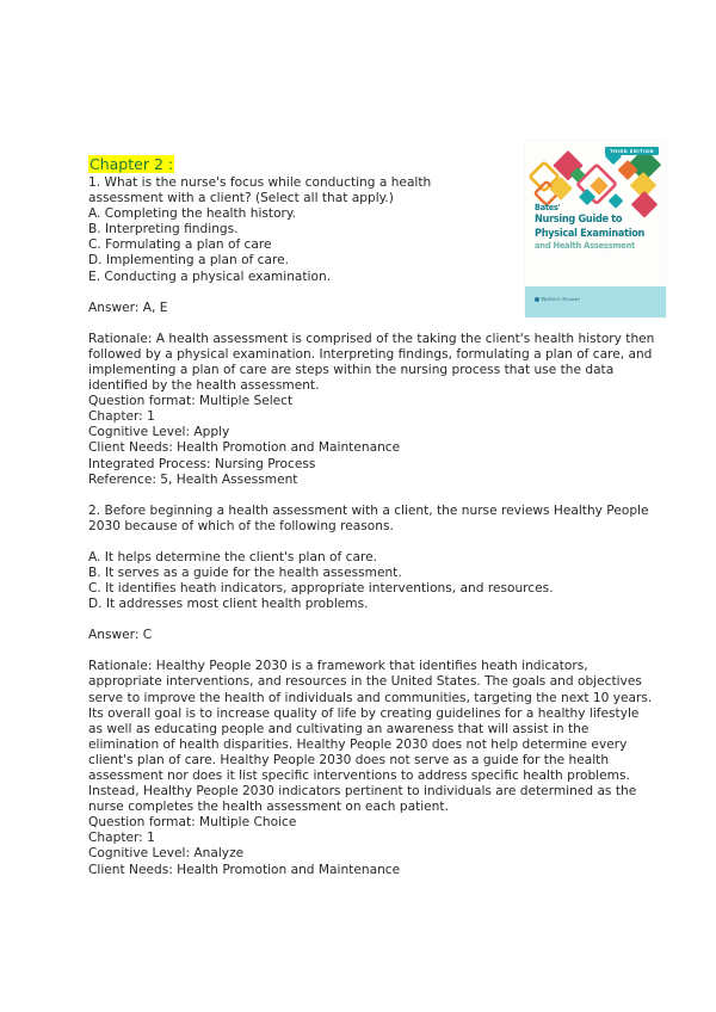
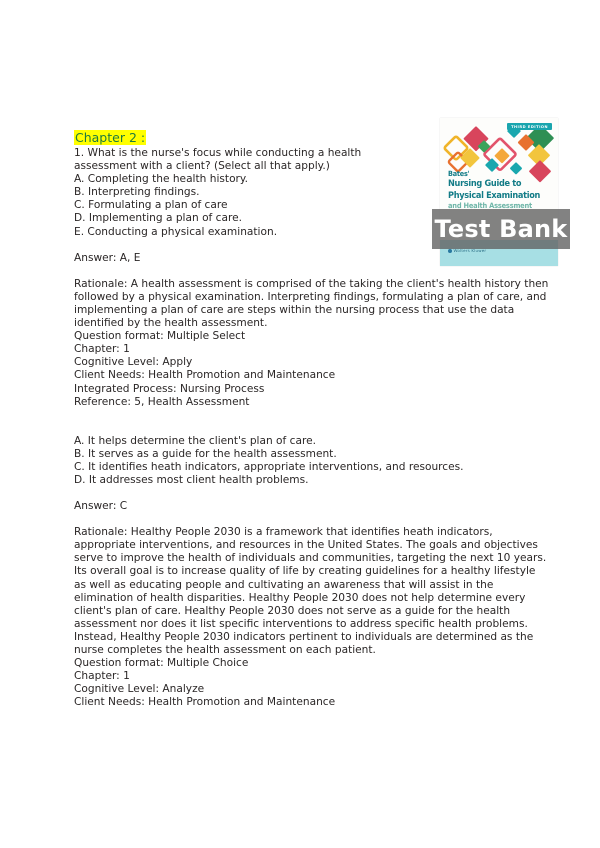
  Bates'
  Nursing Guide to
  Physical Examination
  and Health Assessment
+ Test Bank
  Chapter 2 :
  1. What is the nurse's focus while conducting a health
  assessment with a client? (Select all that apply.)
  A. Completing the health history.
  B. Interpreting findings.
  C. Formulating a plan of care
  D. Implementing a plan of care.
  E. Conducting a physical examination.
  Answer: A, E
  Rationale: A health assessment is comprised of the taking the client's health history then
  followed by a physical examination. Interpreting findings, formulating a plan of care, and
  implementing a plan of care are steps within the nursing process that use the data
  identified by the health assessment.
  Question format: Multiple Select
  Chapter: 1
  Cognitive Level: Apply
  Client Needs: Health Promotion and Maintenance
  Integrated Process: Nursing Process
  Reference: 5, Health Assessment
- 2. Before beginning a health assessment with a client, the nurse reviews Healthy People
- 2030 because of which of the following reasons.
  A. It helps determine the client's plan of care.
  B. It serves as a guide for the health assessment.
  C. It identifies heath indicators, appropriate interventions, and resources.
  D. It addresses most client health problems.
  Answer: C
  Rationale: Healthy People 2030 is a framework that identifies heath indicators,
  appropriate interventions, and resources in the United States. The goals and objectives
  serve to improve the health of individuals and communities, targeting the next 10 years.
  Its overall goal is to increase quality of life by creating guidelines for a healthy lifestyle
  as well as educating people and cultivating an awareness that will assist in the
  elimination of health disparities. Healthy People 2030 does not help determine every
  client's plan of care. Healthy People 2030 does not serve as a guide for the health
  assessment nor does it list specific interventions to address specific health problems.
  Instead, Healthy People 2030 indicators pertinent to individuals are determined as the
  nurse completes the health assessment on each patient.
  Question format: Multiple Choice
  Chapter: 1
  Cognitive Level: Analyze
  Client Needs: Health Promotion and Maintenance
